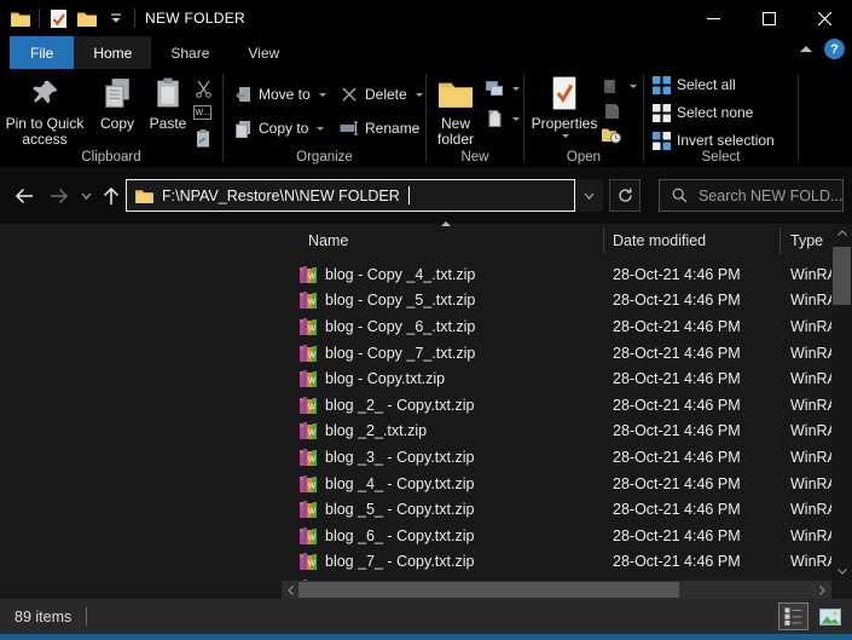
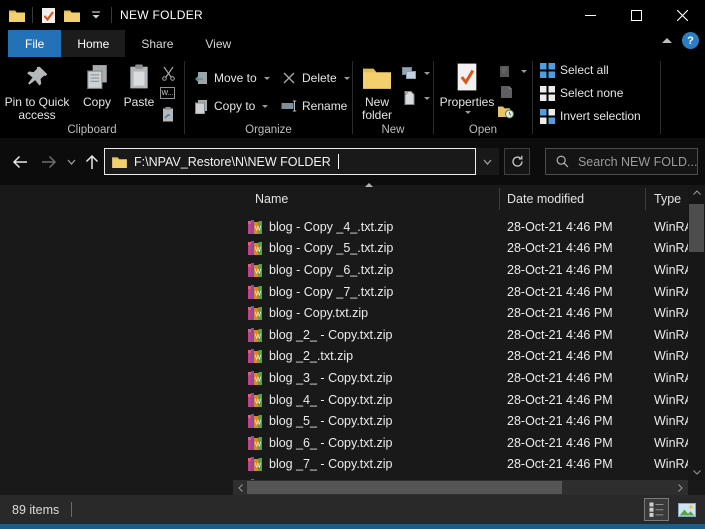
  NEW FOLDER
  File
  Home
  Share
  View
  ?
  Pin to Quick access
  Copy
  Paste
  Clipboard
  Move to
  Copy to
  Delete
  Rename
  Organize
  New folder
  New
  Properties
  Open
  Select all
  Select none
  Invert selection
- Select
  F:\NPAV_Restore\N\NEW FOLDER
  Search NEW FOLD...
  Name
  Date modified
  Type
  W
  blog - Copy _4_.txt.zip
  28-Oct-21 4:46 PM
  WinR
  W
  blog - Copy _5_.txt.zip
  28-Oct-21 4:46 PM
  WinR
  W
  blog - Copy _6_.txt.zip
  28-Oct-21 4:46 PM
  WinR
  W
  blog - Copy _7_.txt.zip
  28-Oct-21 4:46 PM
  WinR
  W
  blog - Copy.txt.zip
  28-Oct-21 4:46 PM
  WinR
  W
  blog _2_ - Copy.txt.zip
  28-Oct-21 4:46 PM
  WinR
  W
  blog _2_.txt.zip
  28-Oct-21 4:46 PM
  WinR
  W
  blog _3_ - Copy.txt.zip
  28-Oct-21 4:46 PM
  WinR
  W
  blog _4_ - Copy.txt.zip
  28-Oct-21 4:46 PM
  WinR
  W
  blog _5_ - Copy.txt.zip
  28-Oct-21 4:46 PM
  WinR
  W
  blog _6_ - Copy.txt.zip
  28-Oct-21 4:46 PM
  WinR
  W
  blog _7_ - Copy.txt.zip
  28-Oct-21 4:46 PM
  WinR
  89 items
